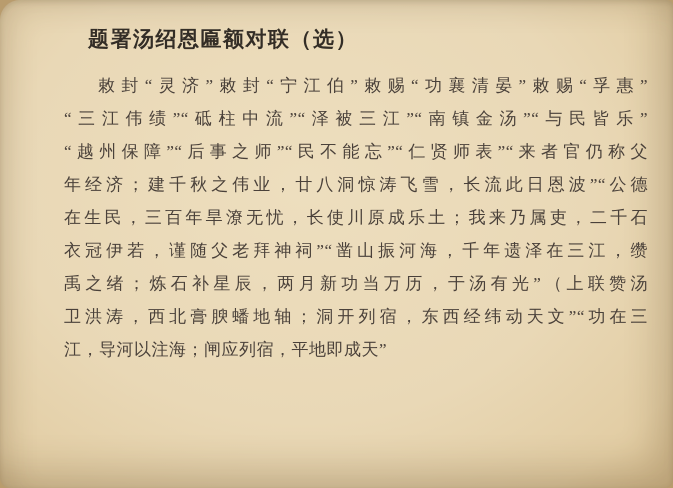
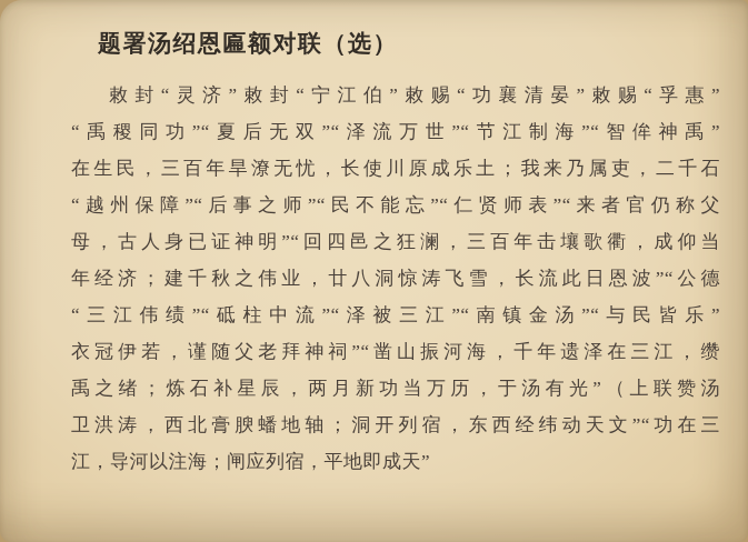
  题署汤绍恩匾额对联（选）
  敕封“灵济”敕封“宁江伯”敕赐“功襄清晏”敕赐“孚惠”
+ “禹稷同功”“夏后无双”“泽流万世”“节江制海”“智侔神禹”
- “三江伟绩”“砥柱中流”“泽被三江”“南镇金汤”“与民皆乐”
+ 在生民，三百年旱潦无忧，长使川原成乐土；我来乃属吏，二千石
  “越州保障”“后事之师”“民不能忘”“仁贤师表”“来者官仍称父
+ 母，古人身已证神明”“回四邑之狂澜，三百年击壤歌衢，成仰当
  年经济；建千秋之伟业，廿八洞惊涛飞雪，长流此日恩波”“公德
- 在生民，三百年旱潦无忧，长使川原成乐土；我来乃属吏，二千石
+ “三江伟绩”“砥柱中流”“泽被三江”“南镇金汤”“与民皆乐”
  衣冠伊若，谨随父老拜神祠”“凿山振河海，千年遗泽在三江，缵
  禹之绪；炼石补星辰，两月新功当万历，于汤有光”（上联赞汤
  卫洪涛，西北膏腴蟠地轴；洞开列宿，东西经纬动天文”“功在三
  江，导河以注海；闸应列宿，平地即成天”
